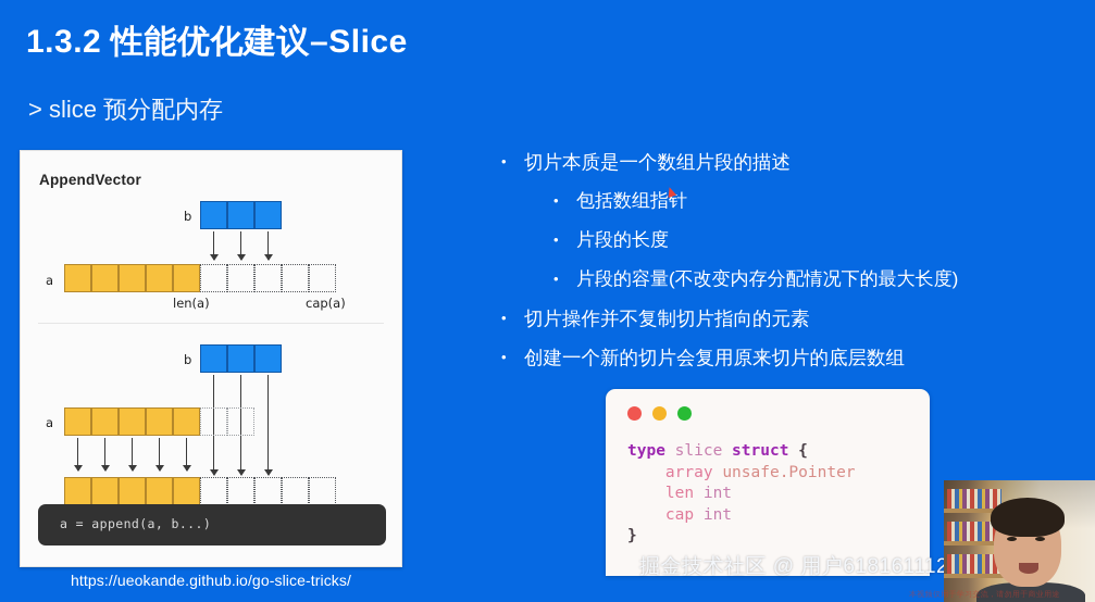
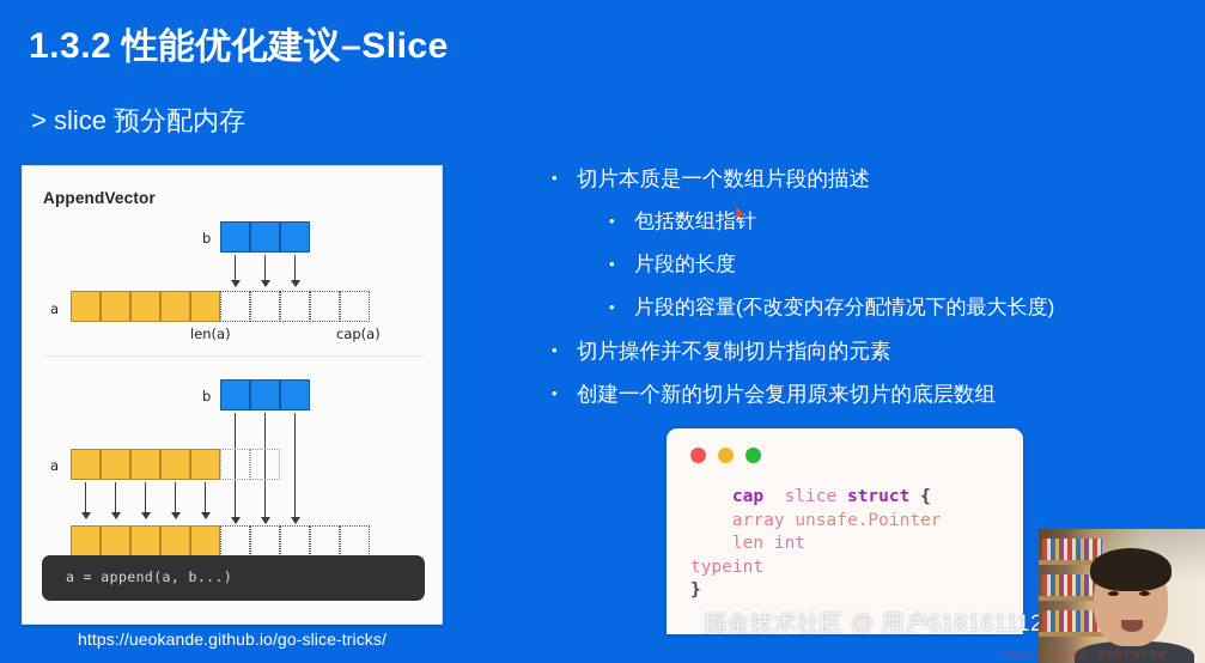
  1.3.2 性能优化建议–Slice
  > slice 预分配内存
  AppendVector
  b
  a
  len(a)
  cap(a)
  b
  a
  a = append(a, b...)
  https://ueokande.github.io/go-slice-tricks/
  切片本质是一个数组片段的描述
  包括数组指针
  片段的长度
  片段的容量(不改变内存分配情况下的最大长度)
  切片操作并不复制切片指向的元素
  创建一个新的切片会复用原来切片的底层数组
- type slice struct {
+ cap slice struct {
  array unsafe.Pointer
  len int
- cap int
+ typeint
  }
  掘金技术社区 @ 用户618161112
